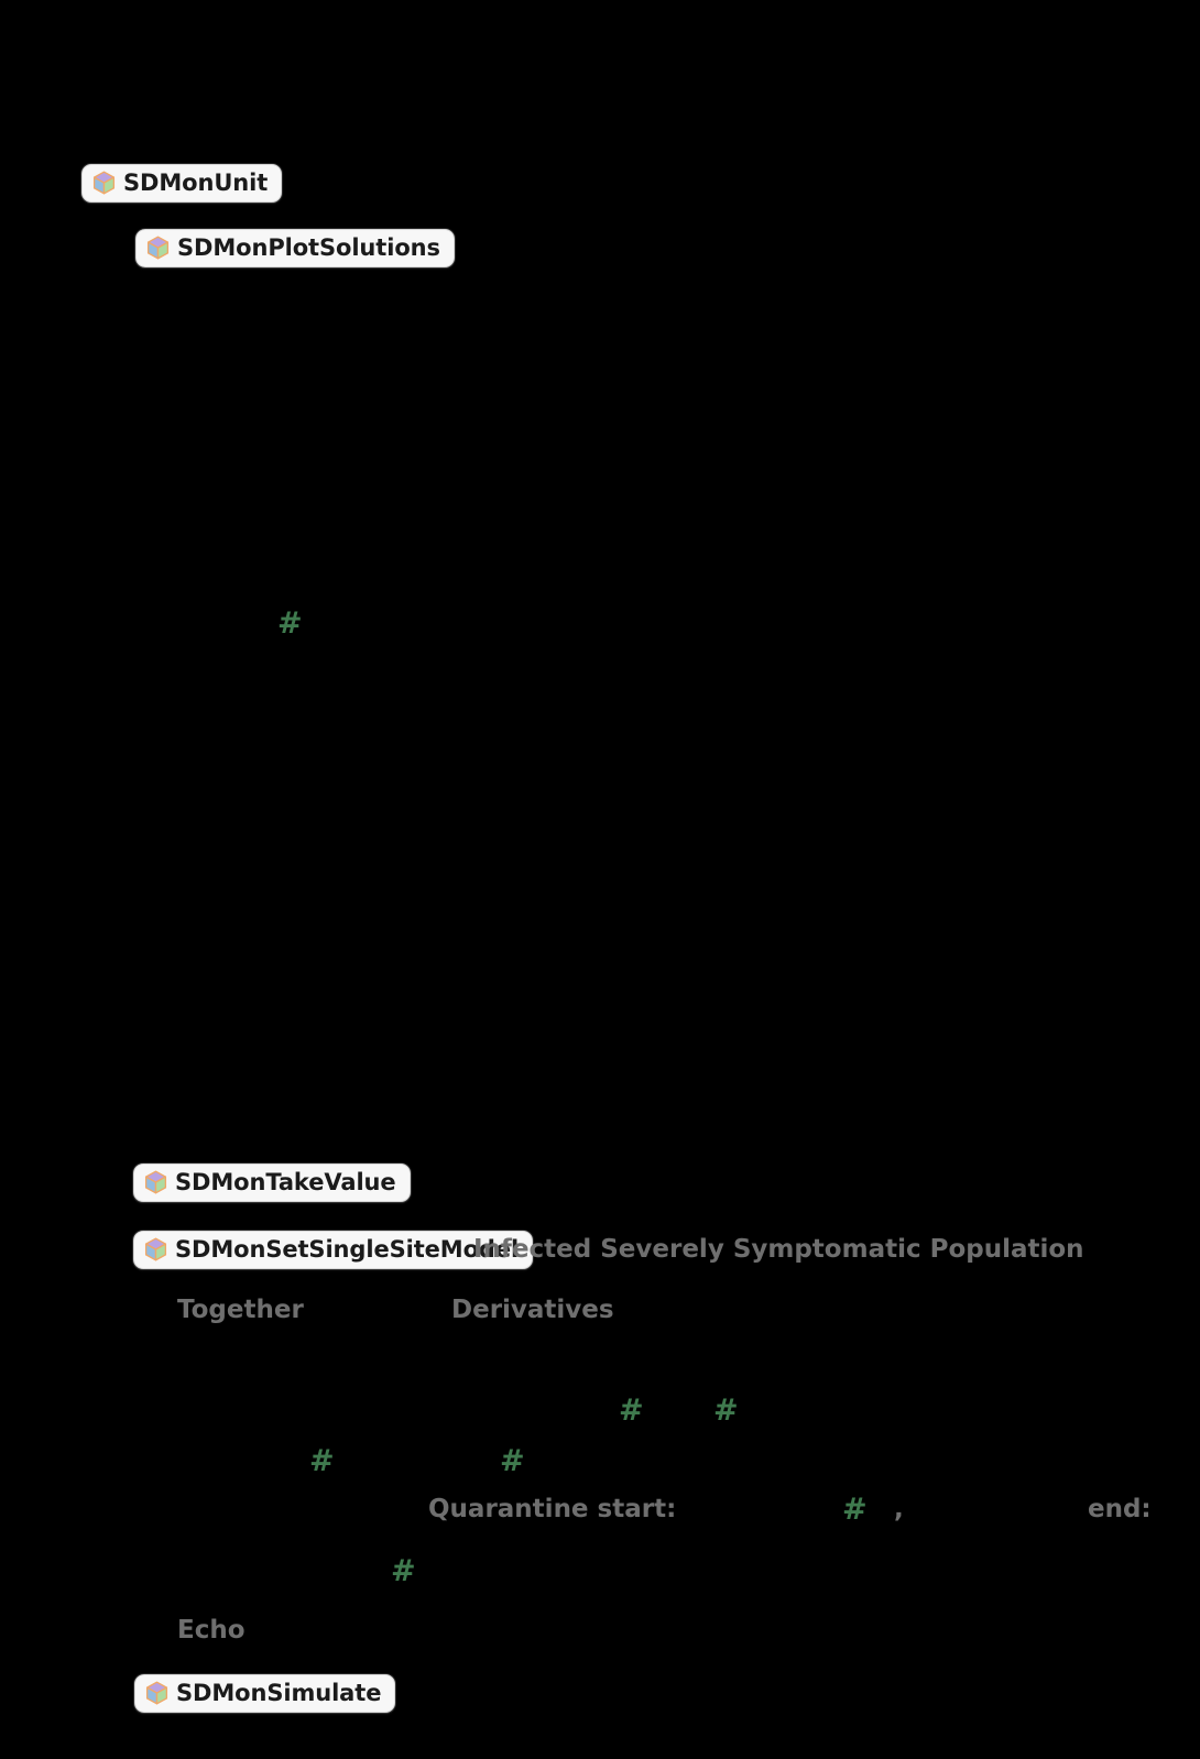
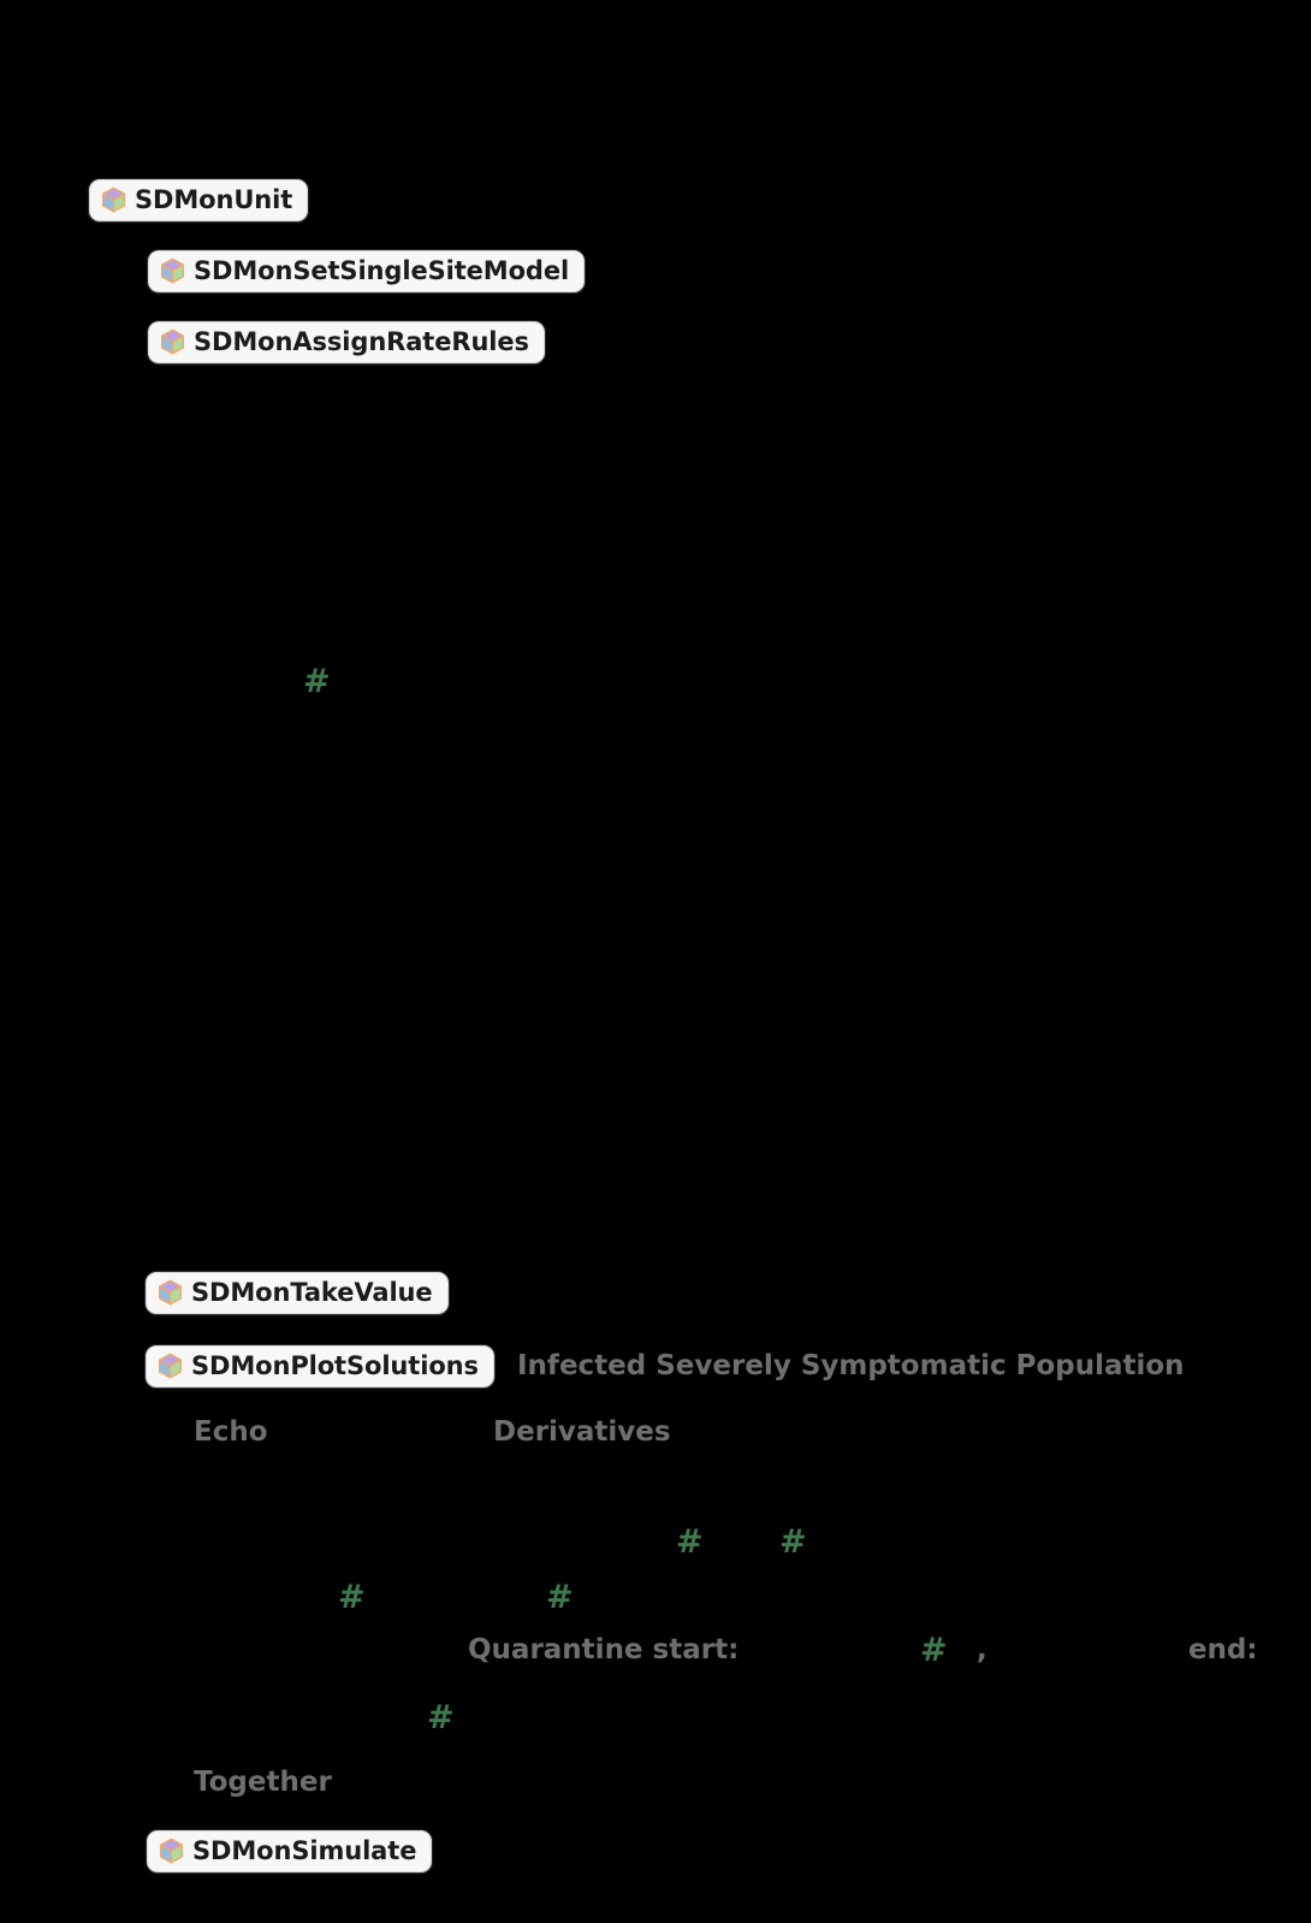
  SDMonUnit
- SDMonPlotSolutions
+ SDMonSetSingleSiteModel
+ SDMonAssignRateRules
  SDMonTakeValue
- SDMonSetSingleSiteModel
+ SDMonPlotSolutions
  SDMonSimulate
  Infected Severely Symptomatic Population
- Together
+ Echo
  Derivatives
  Quarantine start:
  end:
- Echo
+ Together
  ,
  #
  #
  #
  #
  #
  #
  #
